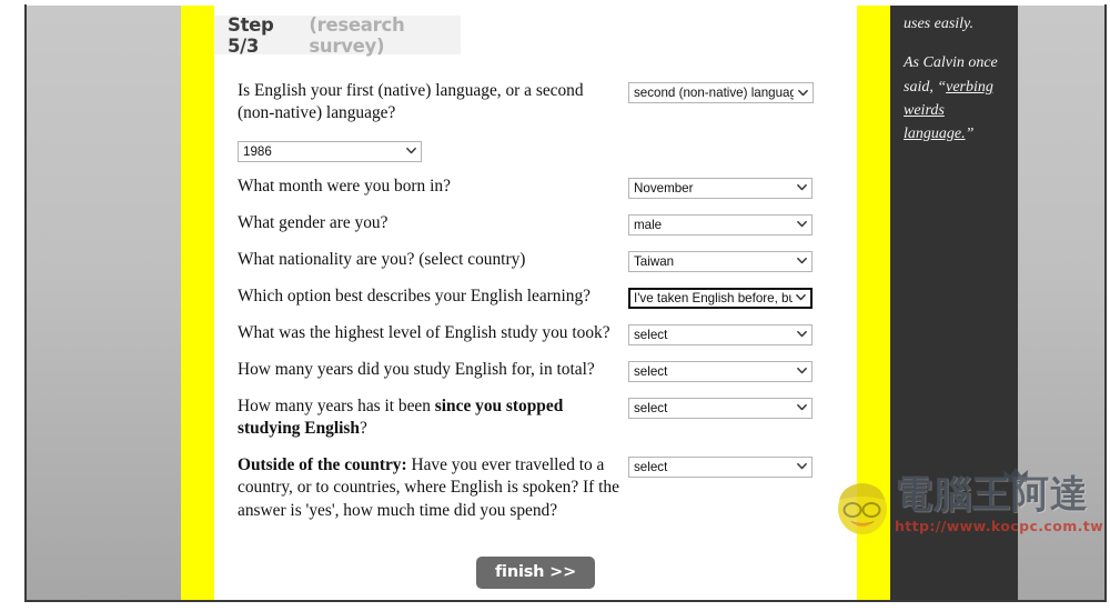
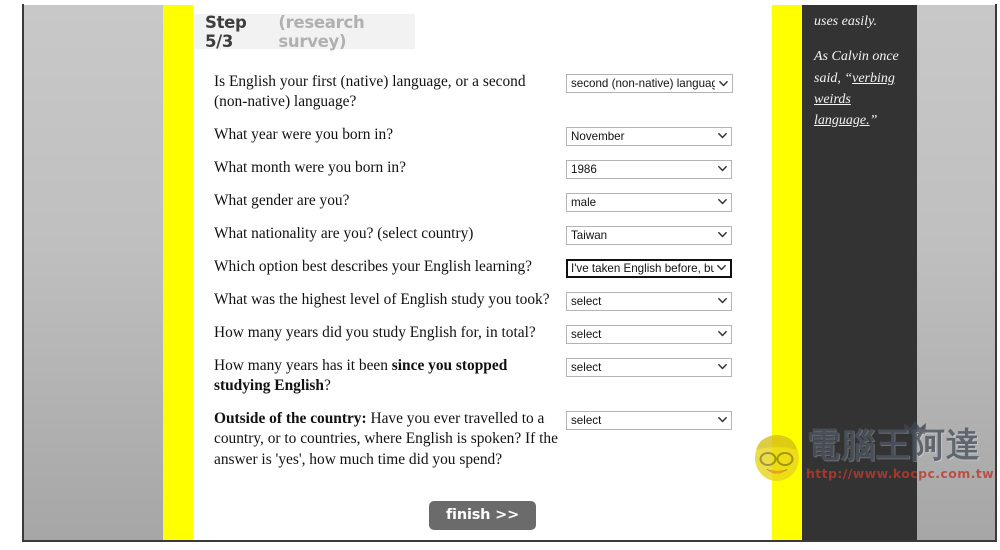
  Step 5/3
  (research survey)
  Is English your first (native) language, or a second (non-native) language?
  second (non-native) languag
+ What year were you born in?
- 1986
+ November
  What month were you born in?
- November
+ 1986
  What gender are you?
  male
  What nationality are you? (select country)
  Taiwan
  Which option best describes your English learning?
  I've taken English before, bu
  What was the highest level of English study you took?
  select
  How many years did you study English for, in total?
  select
  How many years has it been since you stopped studying English?
  select
  Outside of the country: Have you ever travelled to a country, or to countries, where English is spoken? If the answer is 'yes', how much time did you spend?
  select
  finish >>
  uses easily.
  As Calvin once said, “verbing weirds language.”
  電腦王阿達
  http://www.kocpc.com.tw
